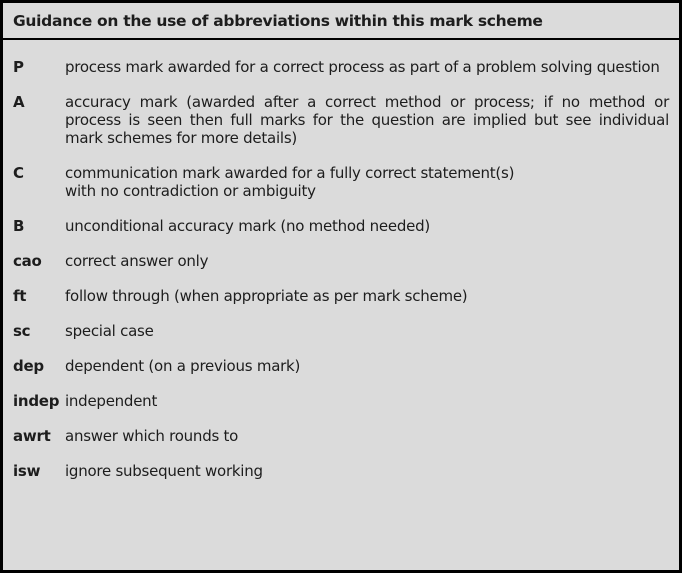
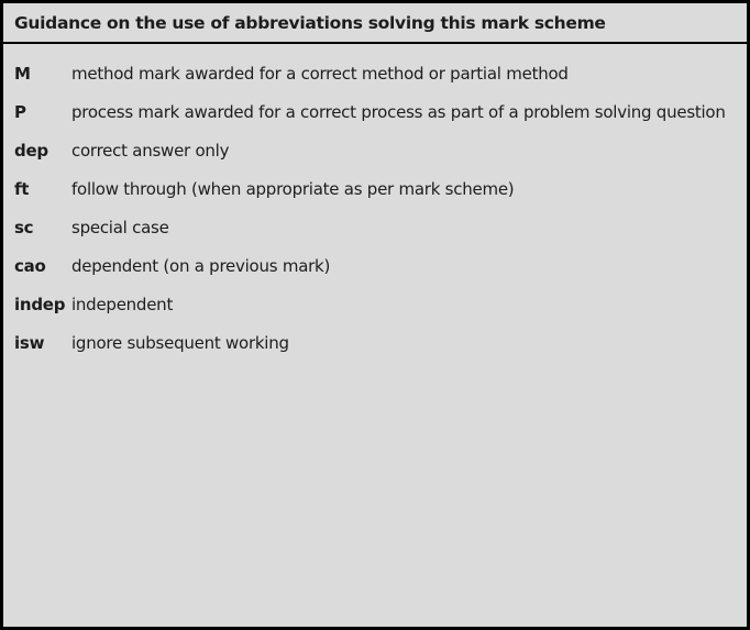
- Guidance on the use of abbreviations within this mark scheme
+ Guidance on the use of abbreviations solving this mark scheme
+ M
+ method mark awarded for a correct method or partial method
  P
  process mark awarded for a correct process as part of a problem solving question
- A
- accuracy mark (awarded after a correct method or process; if no method or process is seen then full marks for the question are implied but see individual mark schemes for more details)
- C
- communication mark awarded for a fully correct statement(s)
- with no contradiction or ambiguity
- B
- unconditional accuracy mark (no method needed)
- cao
+ dep
  correct answer only
  ft
  follow through (when appropriate as per mark scheme)
  sc
  special case
- dep
+ cao
  dependent (on a previous mark)
  indep
  independent
- awrt
- answer which rounds to
  isw
  ignore subsequent working
